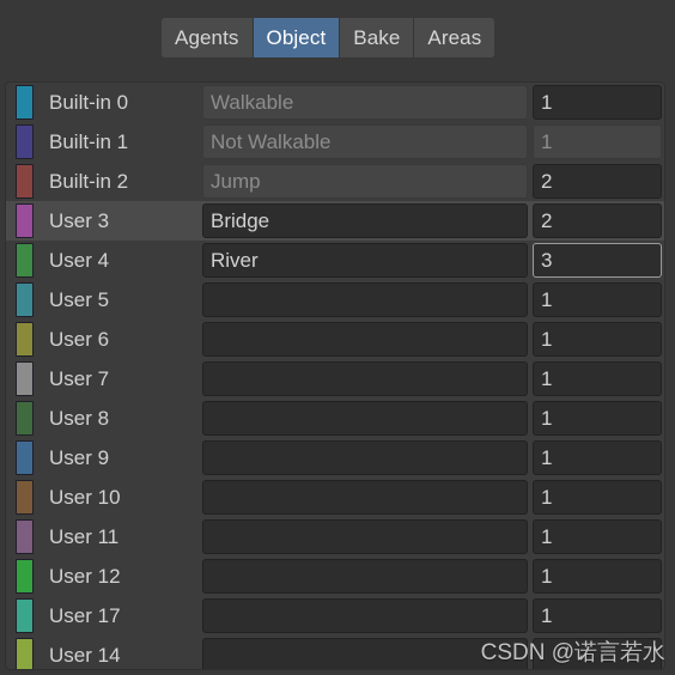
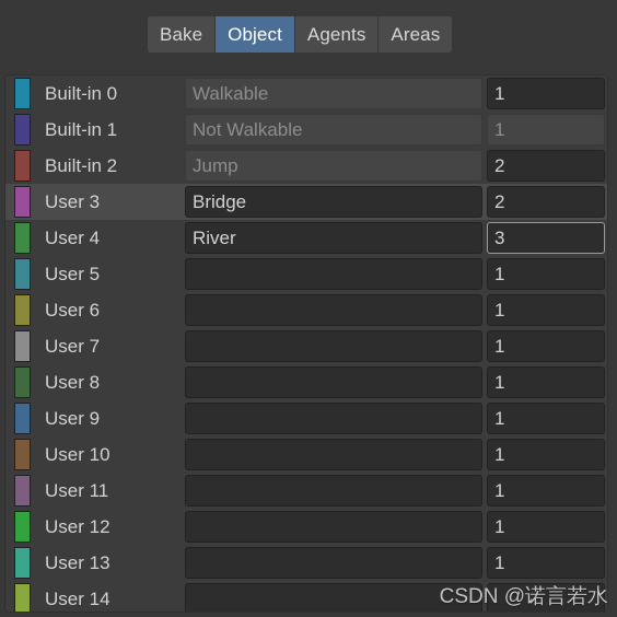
- Agents
+ Bake
  Object
- Bake
+ Agents
  Areas
  Built-in 0
  Walkable
  1
  Built-in 1
  Not Walkable
  1
  Built-in 2
  Jump
  2
  User 3
  Bridge
  2
  User 4
  River
  3
  User 5
  1
  User 6
  1
  User 7
  1
  User 8
  1
  User 9
  1
  User 10
  1
  User 11
  1
  User 12
  1
- User 17
+ User 13
  1
  User 14
  CSDN @诺言若水
